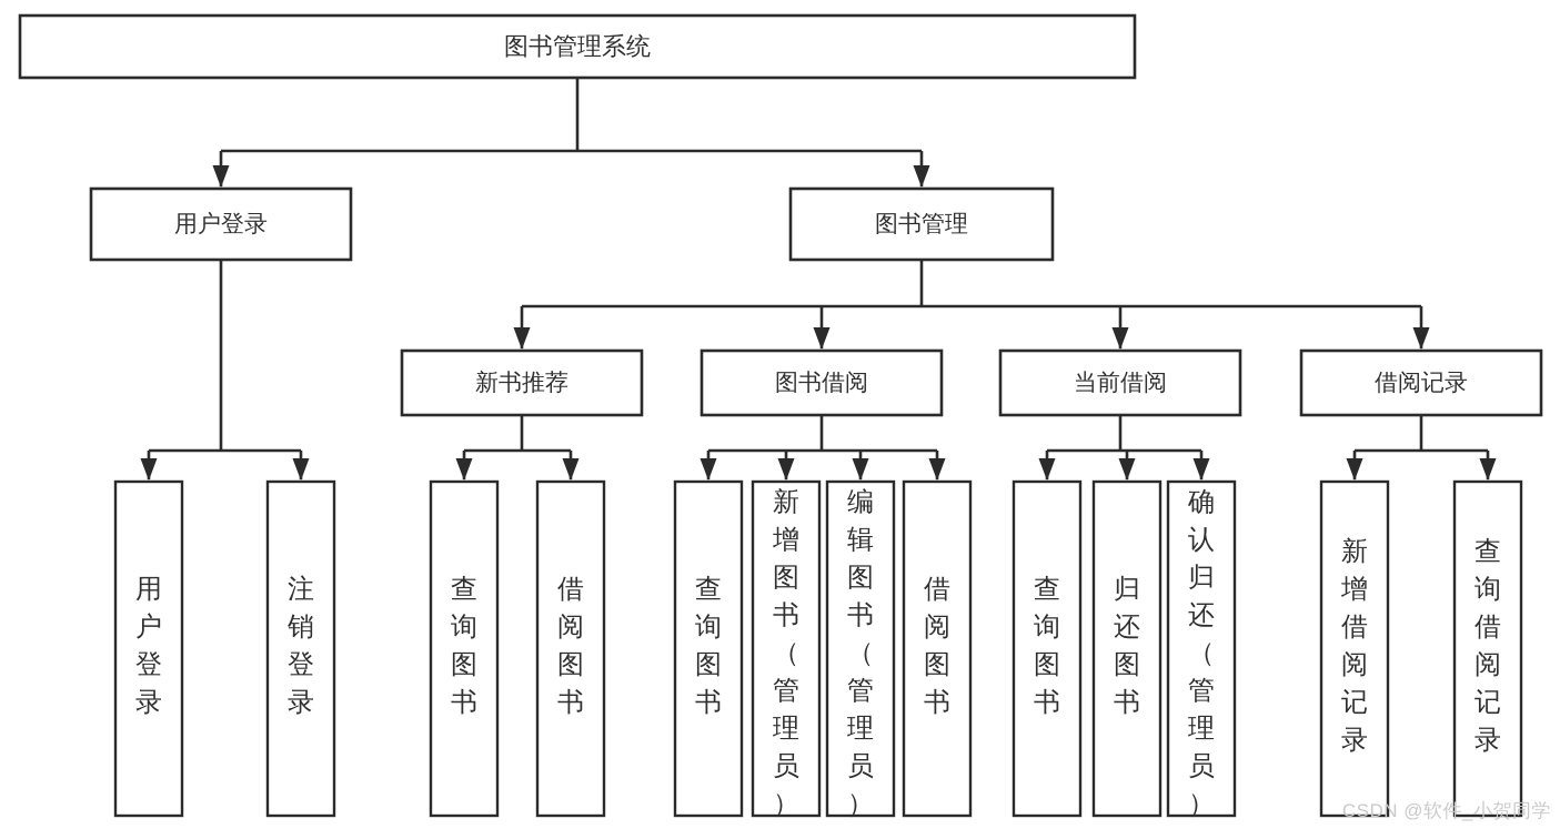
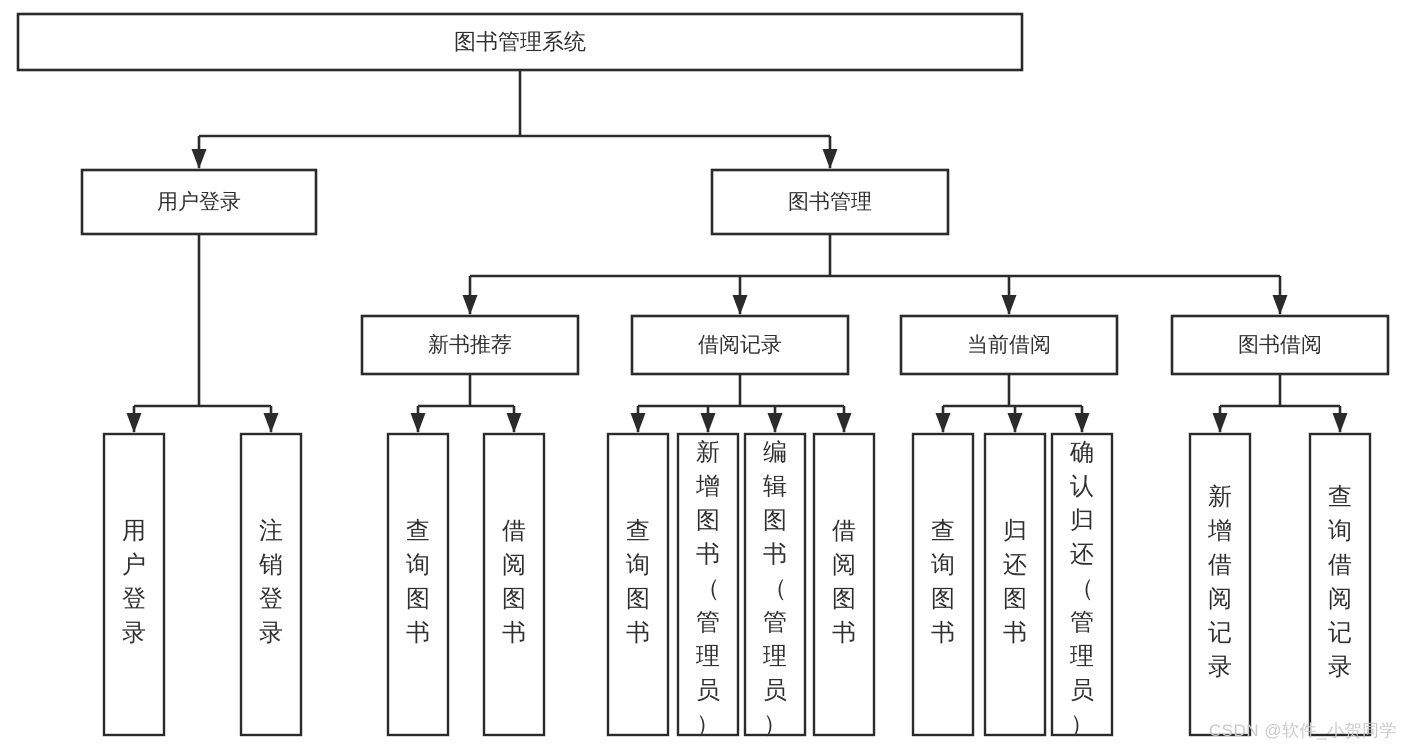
  图书管理系统
  用户登录
  图书管理
  新书推荐
- 图书借阅
+ 借阅记录
  当前借阅
- 借阅记录
+ 图书借阅
  用户登录
  注销登录
  查询图书
  借阅图书
  查询图书
  新增图书（管理员）
  编辑图书（管理员）
  借阅图书
  查询图书
  归还图书
  确认归还（管理员）
  新增借阅记录
  查询借阅记录
  CSDN @软件_小贺同学
